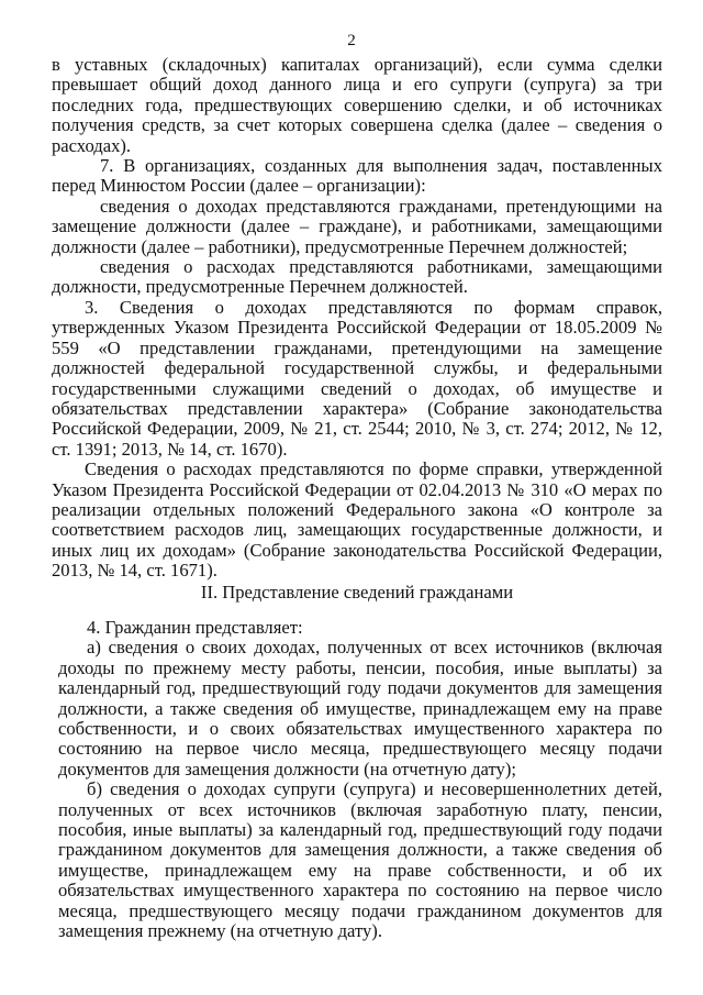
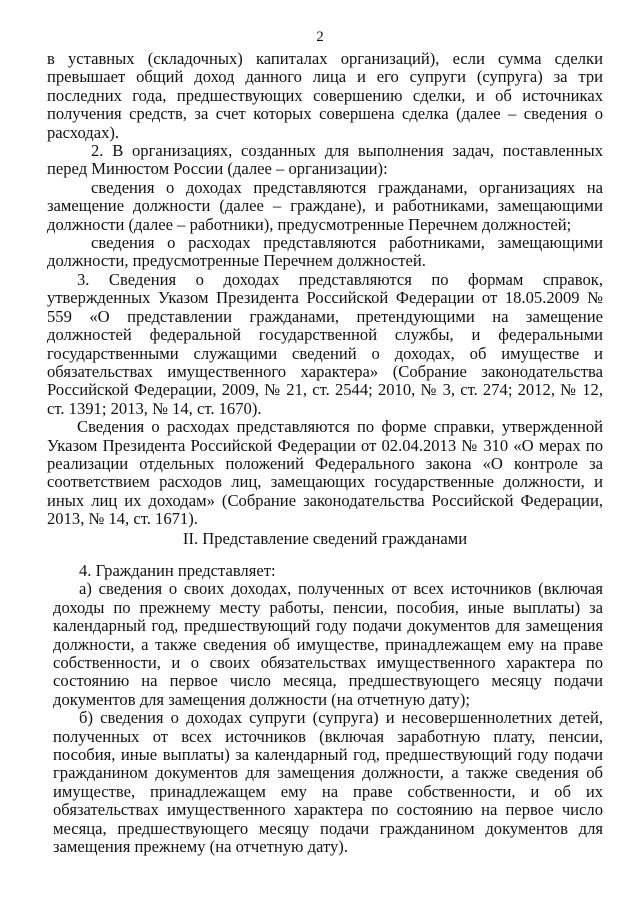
  2
  в уставных (складочных) капиталах организаций), если сумма сделки превышает общий доход данного лица и его супруги (супруга) за три последних года, предшествующих совершению сделки, и об источниках получения средств, за счет которых совершена сделка (далее – сведения о расходах).
- 7. В организациях, созданных для выполнения задач, поставленных перед Минюстом России (далее – организации):
+ 2. В организациях, созданных для выполнения задач, поставленных перед Минюстом России (далее – организации):
- сведения о доходах представляются гражданами, претендующими на замещение должности (далее – граждане), и работниками, замещающими должности (далее – работники), предусмотренные Перечнем должностей;
+ сведения о доходах представляются гражданами, организациях на замещение должности (далее – граждане), и работниками, замещающими должности (далее – работники), предусмотренные Перечнем должностей;
  сведения о расходах представляются работниками, замещающими должности, предусмотренные Перечнем должностей.
- 3. Сведения о доходах представляются по формам справок, утвержденных Указом Президента Российской Федерации от 18.05.2009 № 559 «О представлении гражданами, претендующими на замещение должностей федеральной государственной службы, и федеральными государственными служащими сведений о доходах, об имуществе и обязательствах представлении характера» (Собрание законодательства Российской Федерации, 2009, № 21, ст. 2544; 2010, № 3, ст. 274; 2012, № 12, ст. 1391; 2013, № 14, ст. 1670).
+ 3. Сведения о доходах представляются по формам справок, утвержденных Указом Президента Российской Федерации от 18.05.2009 № 559 «О представлении гражданами, претендующими на замещение должностей федеральной государственной службы, и федеральными государственными служащими сведений о доходах, об имуществе и обязательствах имущественного характера» (Собрание законодательства Российской Федерации, 2009, № 21, ст. 2544; 2010, № 3, ст. 274; 2012, № 12, ст. 1391; 2013, № 14, ст. 1670).
  Сведения о расходах представляются по форме справки, утвержденной Указом Президента Российской Федерации от 02.04.2013 № 310 «О мерах по реализации отдельных положений Федерального закона «О контроле за соответствием расходов лиц, замещающих государственные должности, и иных лиц их доходам» (Собрание законодательства Российской Федерации, 2013, № 14, ст. 1671).
  II. Представление сведений гражданами
  4. Гражданин представляет:
  а) сведения о своих доходах, полученных от всех источников (включая доходы по прежнему месту работы, пенсии, пособия, иные выплаты) за календарный год, предшествующий году подачи документов для замещения должности, а также сведения об имуществе, принадлежащем ему на праве собственности, и о своих обязательствах имущественного характера по состоянию на первое число месяца, предшествующего месяцу подачи документов для замещения должности (на отчетную дату);
  б) сведения о доходах супруги (супруга) и несовершеннолетних детей, полученных от всех источников (включая заработную плату, пенсии, пособия, иные выплаты) за календарный год, предшествующий году подачи гражданином документов для замещения должности, а также сведения об имуществе, принадлежащем ему на праве собственности, и об их обязательствах имущественного характера по состоянию на первое число месяца, предшествующего месяцу подачи гражданином документов для замещения прежнему (на отчетную дату).
